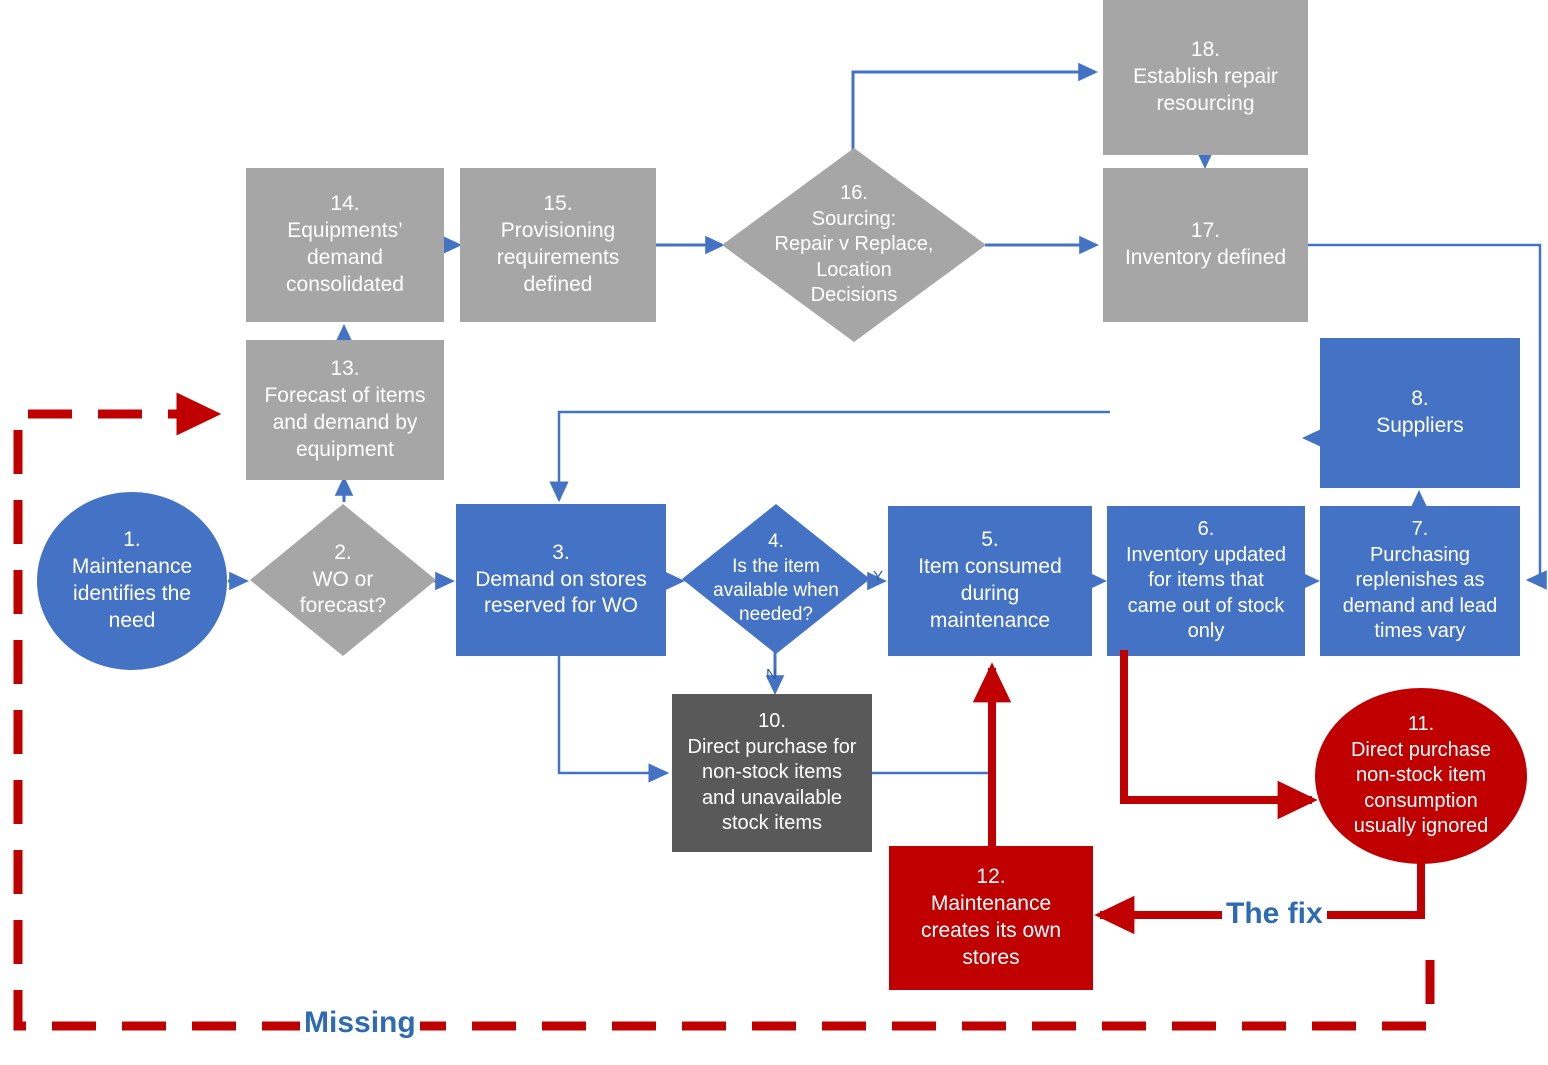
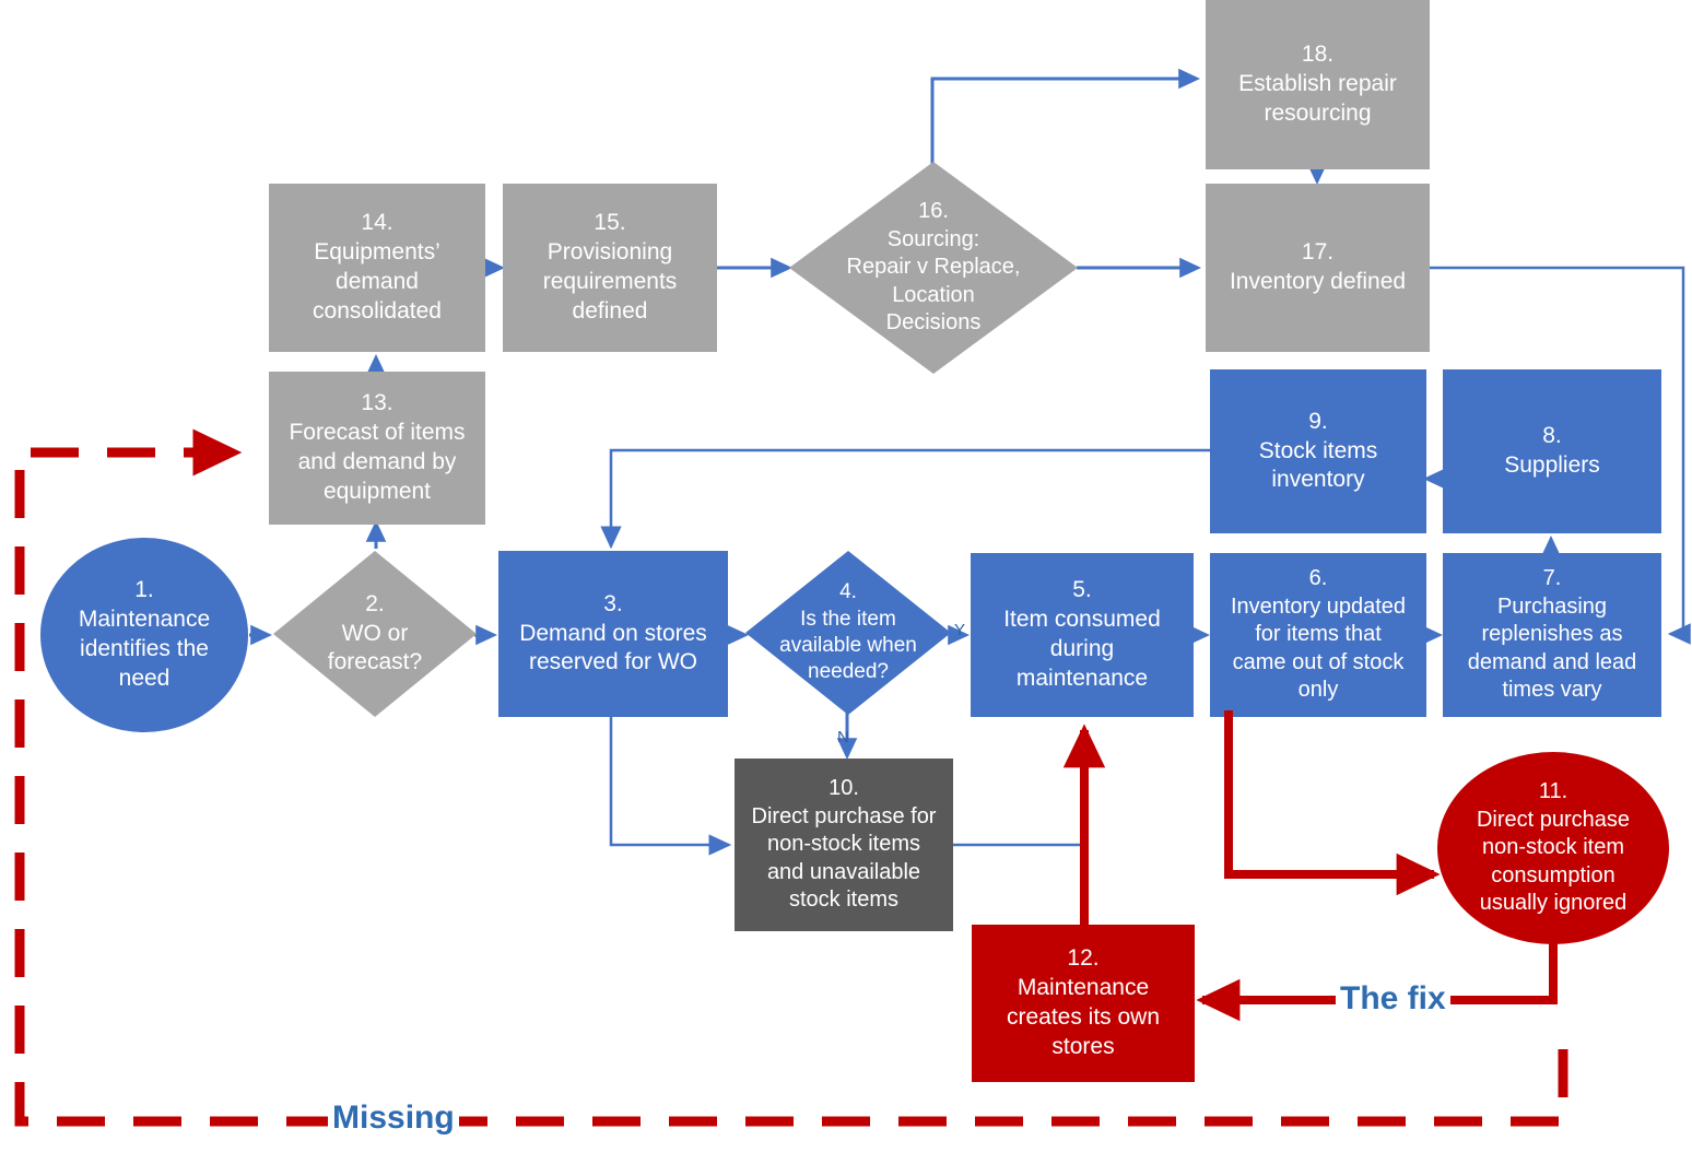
  18.
  Establish repair
  resourcing
  14.
  Equipments’
  demand
  consolidated
  15.
  Provisioning
  requirements
  defined
  16.
  Sourcing:
  Repair v Replace,
  Location
  Decisions
  17.
  Inventory defined
  13.
  Forecast of items
  and demand by
  equipment
+ 9.
+ Stock items
+ inventory
  8.
  Suppliers
  1.
  Maintenance
  identifies the
  need
  2.
  WO or
  forecast?
  3.
  Demand on stores
  reserved for WO
  4.
  Is the item
  available when
  needed?
  5.
  Item consumed
  during
  maintenance
  6.
  Inventory updated
  for items that
  came out of stock
  only
  7.
  Purchasing
  replenishes as
  demand and lead
  times vary
  10.
  Direct purchase for
  non-stock items
  and unavailable
  stock items
  11.
  Direct purchase
  non-stock item
  consumption
  usually ignored
  12.
  Maintenance
  creates its own
  stores
  Y
  N
  The fix
  Missing
